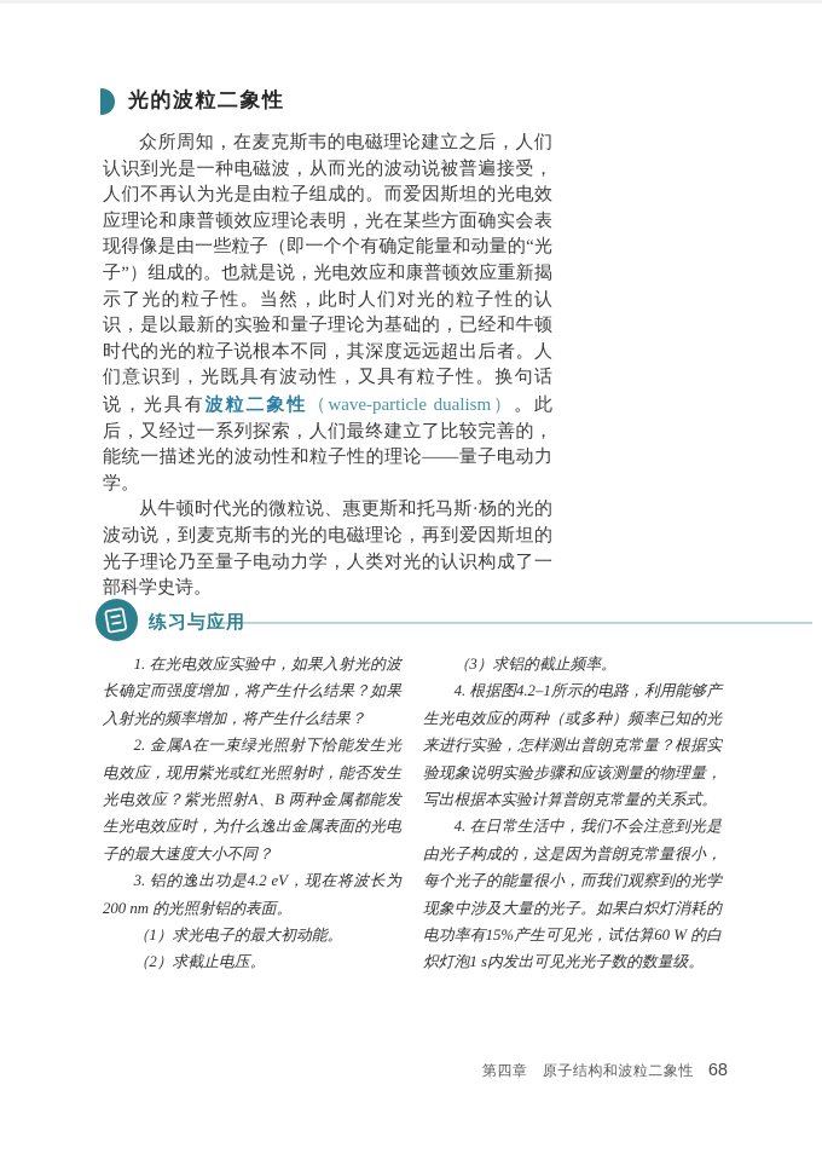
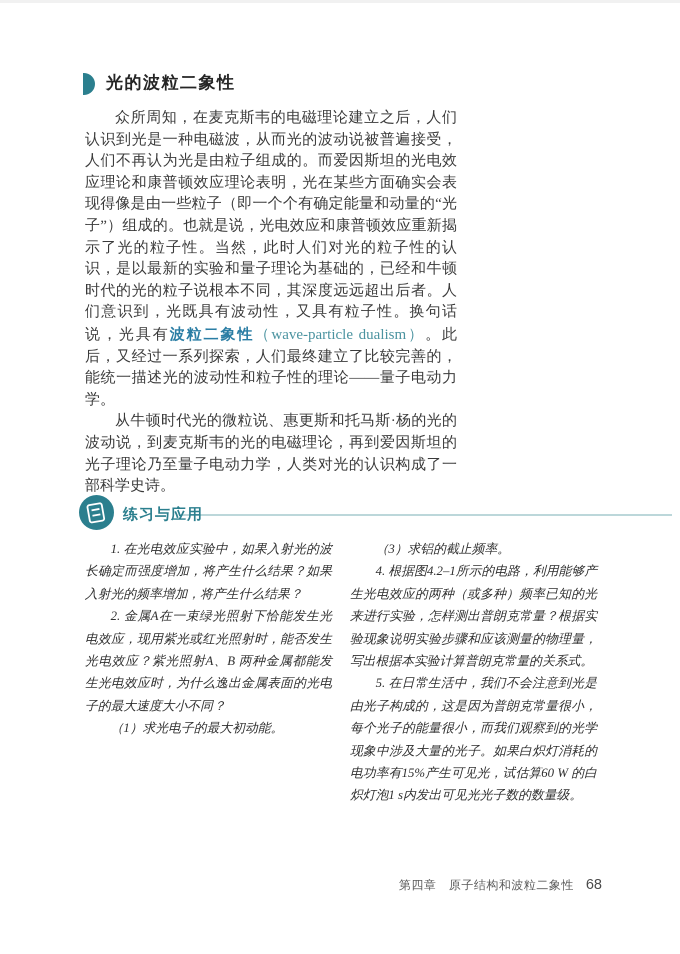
  光的波粒二象性
  众所周知，在麦克斯韦的电磁理论建立之后，人们认识到光是一种电磁波，从而光的波动说被普遍接受，人们不再认为光是由粒子组成的。而爱因斯坦的光电效应理论和康普顿效应理论表明，光在某些方面确实会表现得像是由一些粒子（即一个个有确定能量和动量的“光子”）组成的。也就是说，光电效应和康普顿效应重新揭示了光的粒子性。当然，此时人们对光的粒子性的认识，是以最新的实验和量子理论为基础的，已经和牛顿时代的光的粒子说根本不同，其深度远远超出后者。人们意识到，光既具有波动性，又具有粒子性。换句话说，光具有波粒二象性（wave-particle dualism）。此后，又经过一系列探索，人们最终建立了比较完善的，能统一描述光的波动性和粒子性的理论——量子电动力学。
  从牛顿时代光的微粒说、惠更斯和托马斯·杨的光的波动说，到麦克斯韦的光的电磁理论，再到爱因斯坦的光子理论乃至量子电动力学，人类对光的认识构成了一部科学史诗。
  练习与应用
  1. 在光电效应实验中，如果入射光的波长确定而强度增加，将产生什么结果？如果入射光的频率增加，将产生什么结果？
  2. 金属A在一束绿光照射下恰能发生光电效应，现用紫光或红光照射时，能否发生光电效应？紫光照射A、B 两种金属都能发生光电效应时，为什么逸出金属表面的光电子的最大速度大小不同？
- 3. 铝的逸出功是4.2 eV，现在将波长为200 nm 的光照射铝的表面。
  （1）求光电子的最大初动能。
- （2）求截止电压。
  （3）求铝的截止频率。
  4. 根据图4.2–1所示的电路，利用能够产生光电效应的两种（或多种）频率已知的光来进行实验，怎样测出普朗克常量？根据实验现象说明实验步骤和应该测量的物理量，写出根据本实验计算普朗克常量的关系式。
- 4. 在日常生活中，我们不会注意到光是由光子构成的，这是因为普朗克常量很小，每个光子的能量很小，而我们观察到的光学现象中涉及大量的光子。如果白炽灯消耗的电功率有15%产生可见光，试估算60 W 的白炽灯泡1 s内发出可见光光子数的数量级。
+ 5. 在日常生活中，我们不会注意到光是由光子构成的，这是因为普朗克常量很小，每个光子的能量很小，而我们观察到的光学现象中涉及大量的光子。如果白炽灯消耗的电功率有15%产生可见光，试估算60 W 的白炽灯泡1 s内发出可见光光子数的数量级。
  第四章 原子结构和波粒二象性
  68
